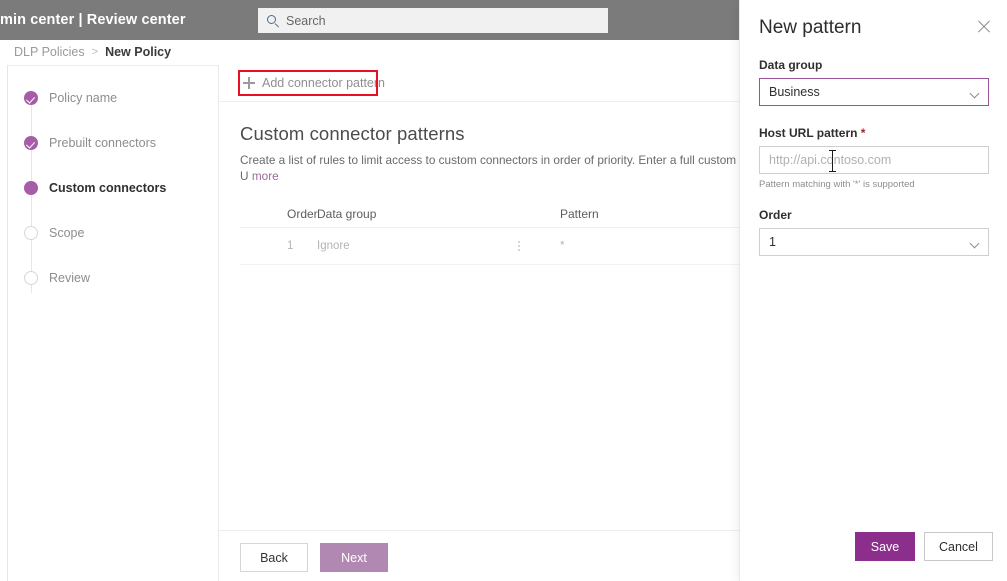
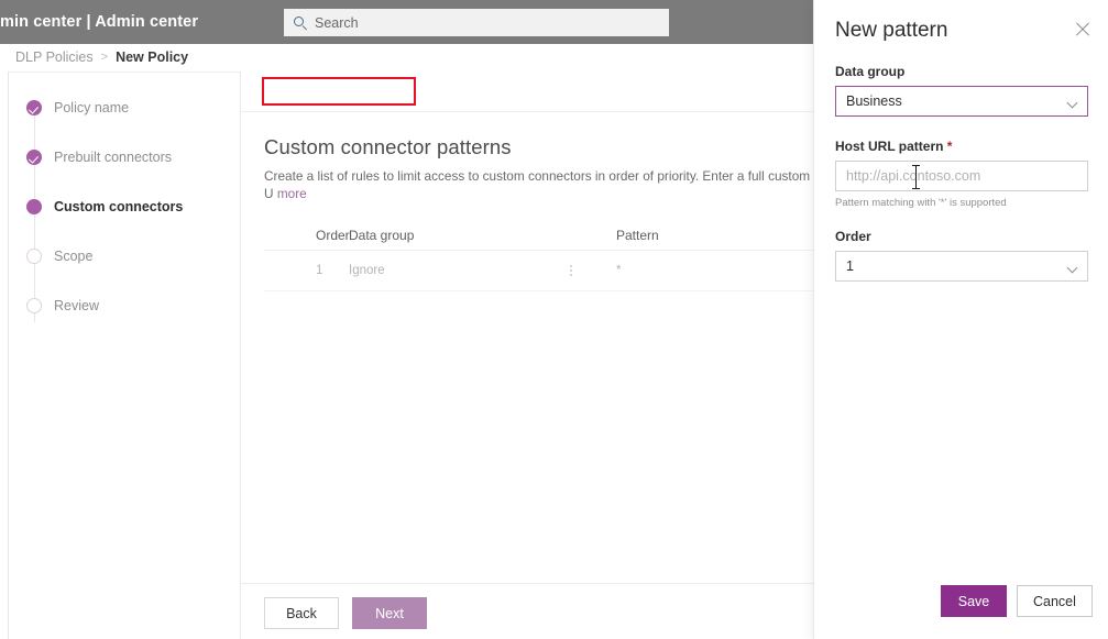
- min center | Review center
+ min center | Admin center
  Search
  DLP Policies
  >
  New Policy
  Policy name
  Prebuilt connectors
  Custom connectors
  Scope
  Review
- Add connector pattern
  Custom connector patterns
  Create a list of rules to limit access to custom connectors in order of priority. Enter a full custom U more
  Order
  Data group
  Pattern
  1
  Ignore
  *
  Back
  Next
  New pattern
  Data group
  Business
  Host URL pattern *
  http://api.contoso.com
  Pattern matching with '*' is supported
  Order
  1
  Save
  Cancel
